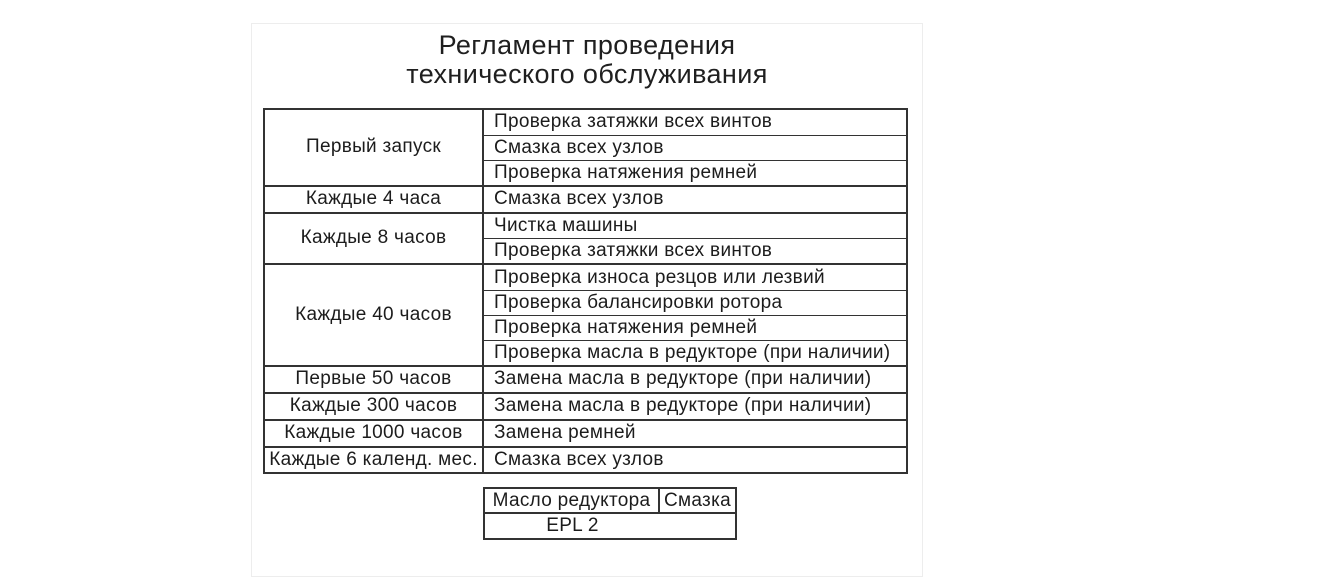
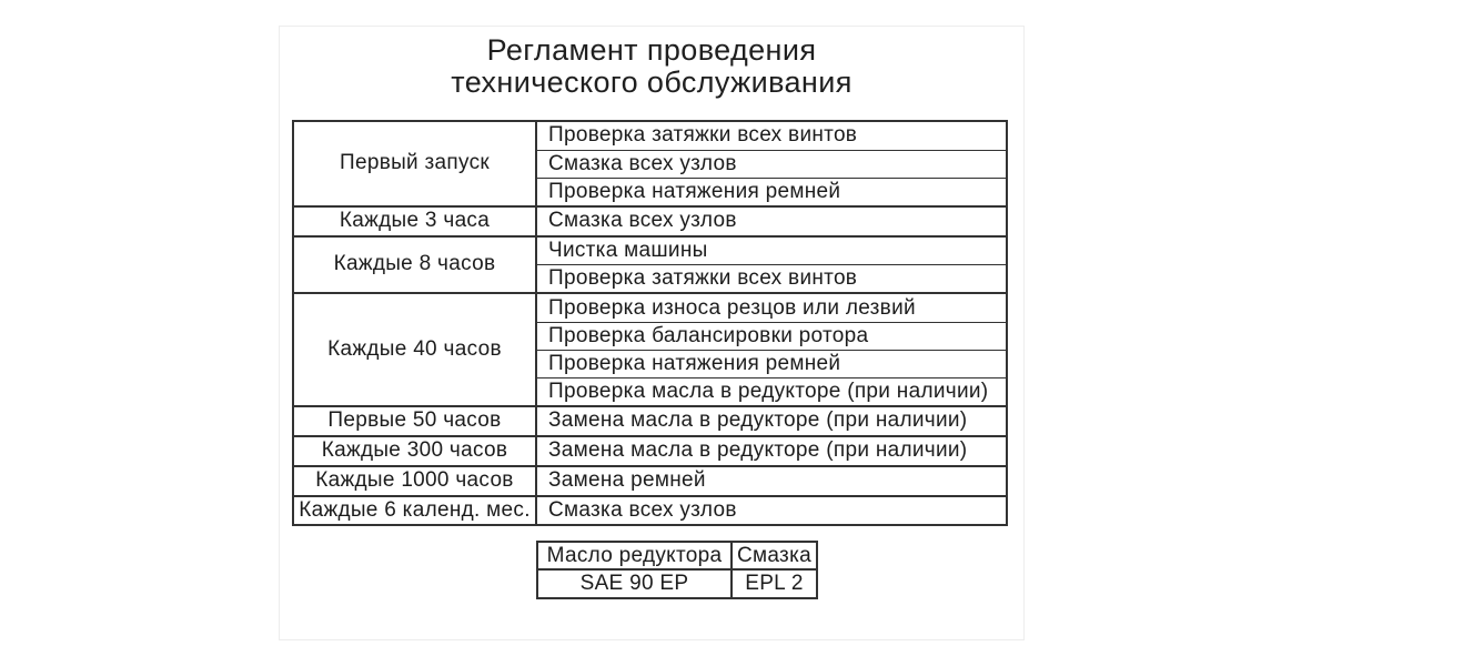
  Регламент проведения
  технического обслуживания
  Первый запуск
  Проверка затяжки всех винтов
  Смазка всех узлов
  Проверка натяжения ремней
- Каждые 4 часа
+ Каждые 3 часа
  Смазка всех узлов
  Каждые 8 часов
  Чистка машины
  Проверка затяжки всех винтов
  Каждые 40 часов
  Проверка износа резцов или лезвий
  Проверка балансировки ротора
  Проверка натяжения ремней
  Проверка масла в редукторе (при наличии)
  Первые 50 часов
  Замена масла в редукторе (при наличии)
  Каждые 300 часов
  Замена масла в редукторе (при наличии)
  Каждые 1000 часов
  Замена ремней
  Каждые 6 календ. мес.
  Смазка всех узлов
  Масло редуктора
  Смазка
+ SAE 90 EP
  EPL 2
